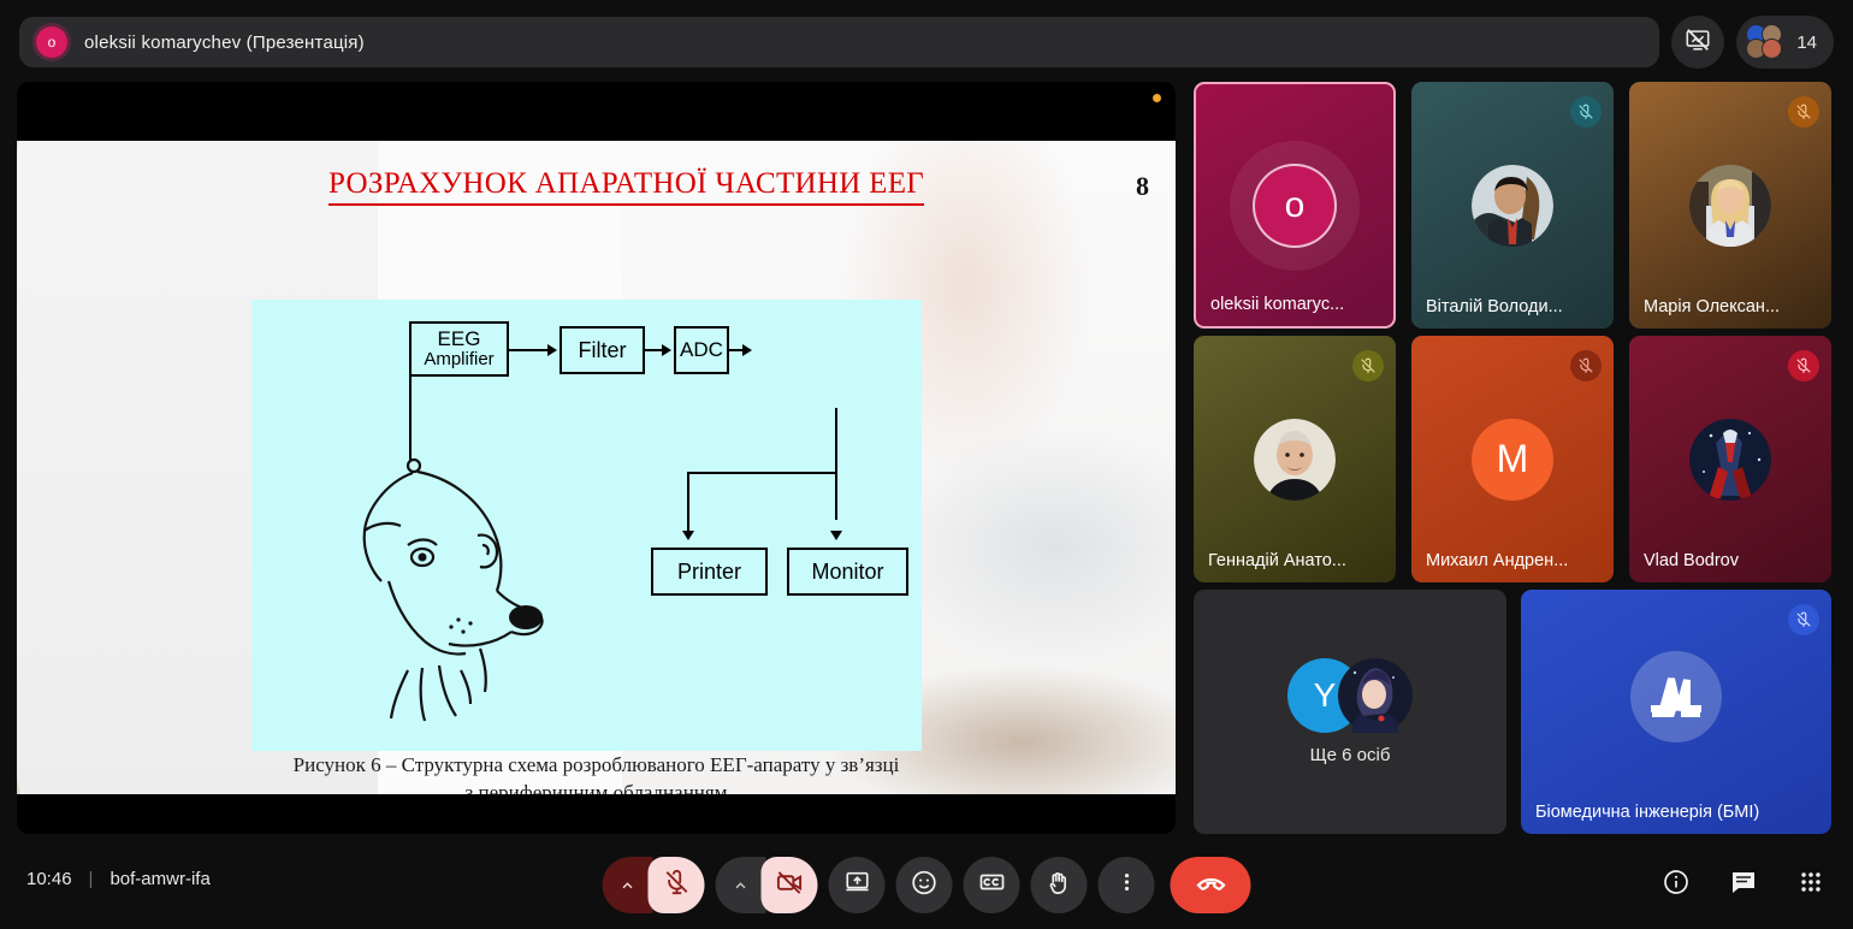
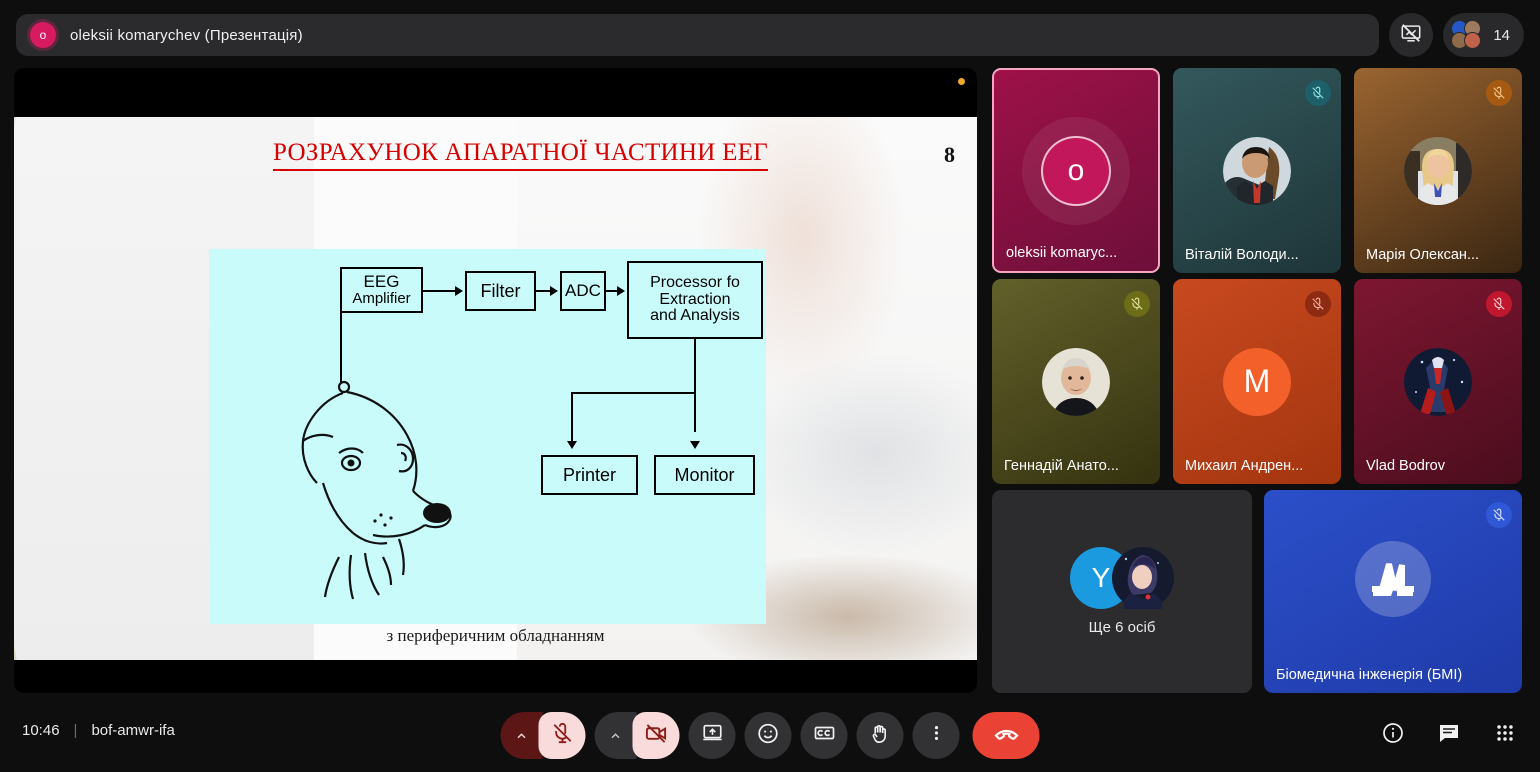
  o
  oleksii komarychev (Презентація)
  14
  РОЗРАХУНОК АПАРАТНОЇ ЧАСТИНИ ЕЕГ
  8
  EEG
  Amplifier
  Filter
  ADC
+ Processor fo
+ Extraction
+ and Analysis
  Printer
  Monitor
- Рисунок 6 – Структурна схема розроблюваного ЕЕГ-апарату у зв’язці
  з периферичним обладнанням
  o
  oleksii komaryc...
  Віталій Володи...
  Марія Олексан...
  Геннадій Анато...
  M
  Михаил Андрен...
  Vlad Bodrov
  Y
  Ще 6 осіб
  Біомедична інженерія (БМІ)
  10:46
  |
  bof-amwr-ifa
